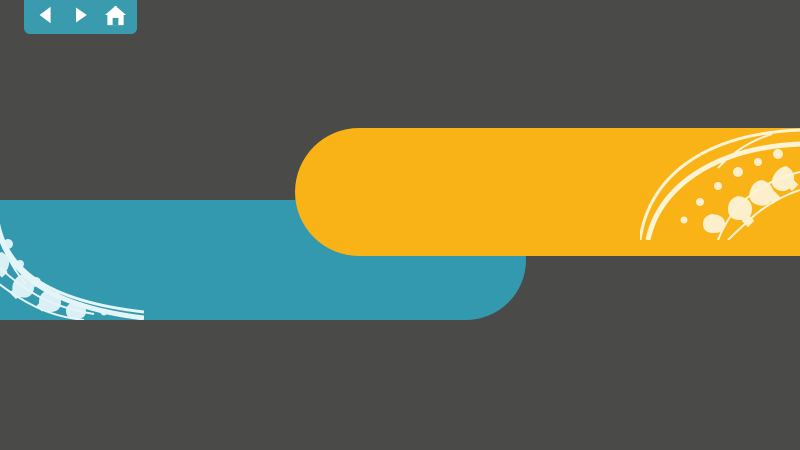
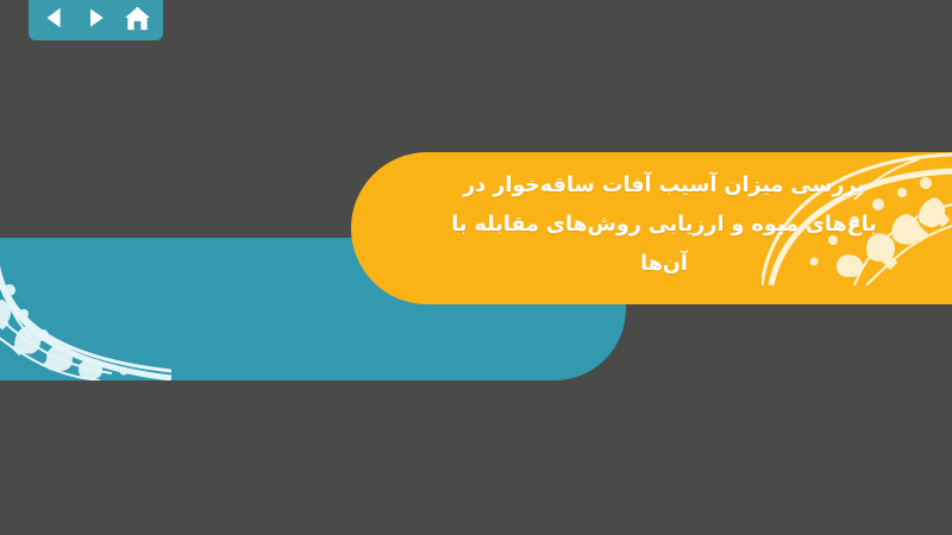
+ بررسی میزان آسیب آفات ساقه‌خوار در
+ باغ‌های میوه و ارزیابی روش‌های مقابله با
+ آن‌ها
